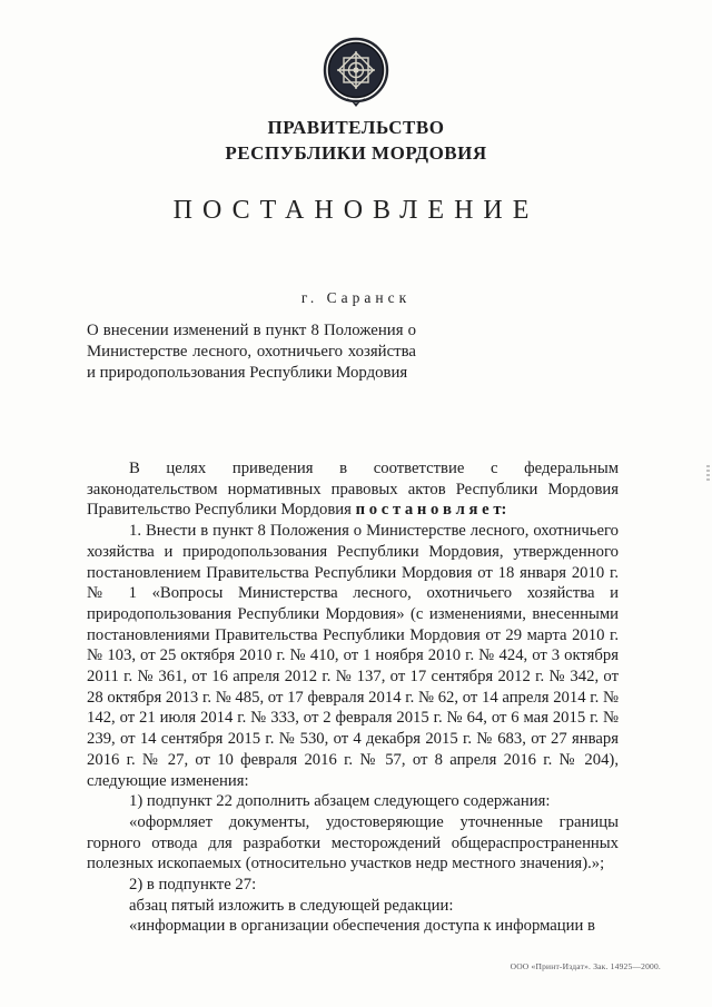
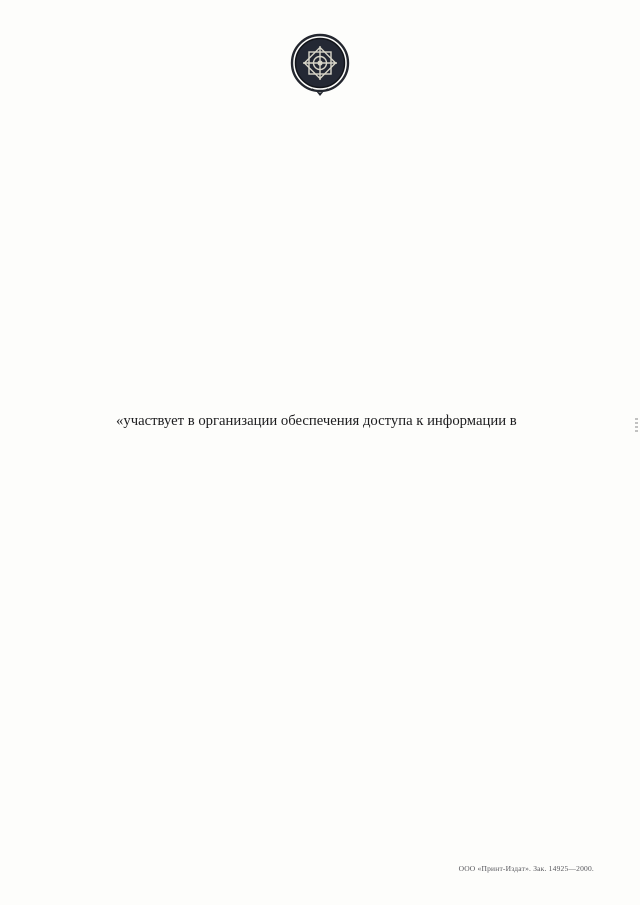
- ПРАВИТЕЛЬСТВО
- РЕСПУБЛИКИ МОРДОВИЯ
- ПОСТАНОВЛЕНИЕ
- г. Саранск
- О внесении изменений в пункт 8 Положения о Министерстве лесного, охотничьего хозяйства и природопользования Республики Мордовия
- В целях приведения в соответствие с федеральным законодательством нормативных правовых актов Республики Мордовия Правительство Республики Мордовия п о с т а н о в л я е т:
- 1. Внести в пункт 8 Положения о Министерстве лесного, охотничьего хозяйства и природопользования Республики Мордовия, утвержденного постановлением Правительства Республики Мордовия от 18 января 2010 г. № 1 «Вопросы Министерства лесного, охотничьего хозяйства и природопользования Республики Мордовия» (с изменениями, внесенными постановлениями Правительства Республики Мордовия от 29 марта 2010 г. № 103, от 25 октября 2010 г. № 410, от 1 ноября 2010 г. № 424, от 3 октября 2011 г. № 361, от 16 апреля 2012 г. № 137, от 17 сентября 2012 г. № 342, от 28 октября 2013 г. № 485, от 17 февраля 2014 г. № 62, от 14 апреля 2014 г. № 142, от 21 июля 2014 г. № 333, от 2 февраля 2015 г. № 64, от 6 мая 2015 г. № 239, от 14 сентября 2015 г. № 530, от 4 декабря 2015 г. № 683, от 27 января 2016 г. № 27, от 10 февраля 2016 г. № 57, от 8 апреля 2016 г. № 204), следующие изменения:
- 1) подпункт 22 дополнить абзацем следующего содержания:
- «оформляет документы, удостоверяющие уточненные границы горного отвода для разработки месторождений общераспространенных полезных ископаемых (относительно участков недр местного значения).»;
- 2) в подпункте 27:
- абзац пятый изложить в следующей редакции:
- «информации в организации обеспечения доступа к информации в
+ «участвует в организации обеспечения доступа к информации в
  ООО «Принт-Издат». Зак. 14925—2000.
